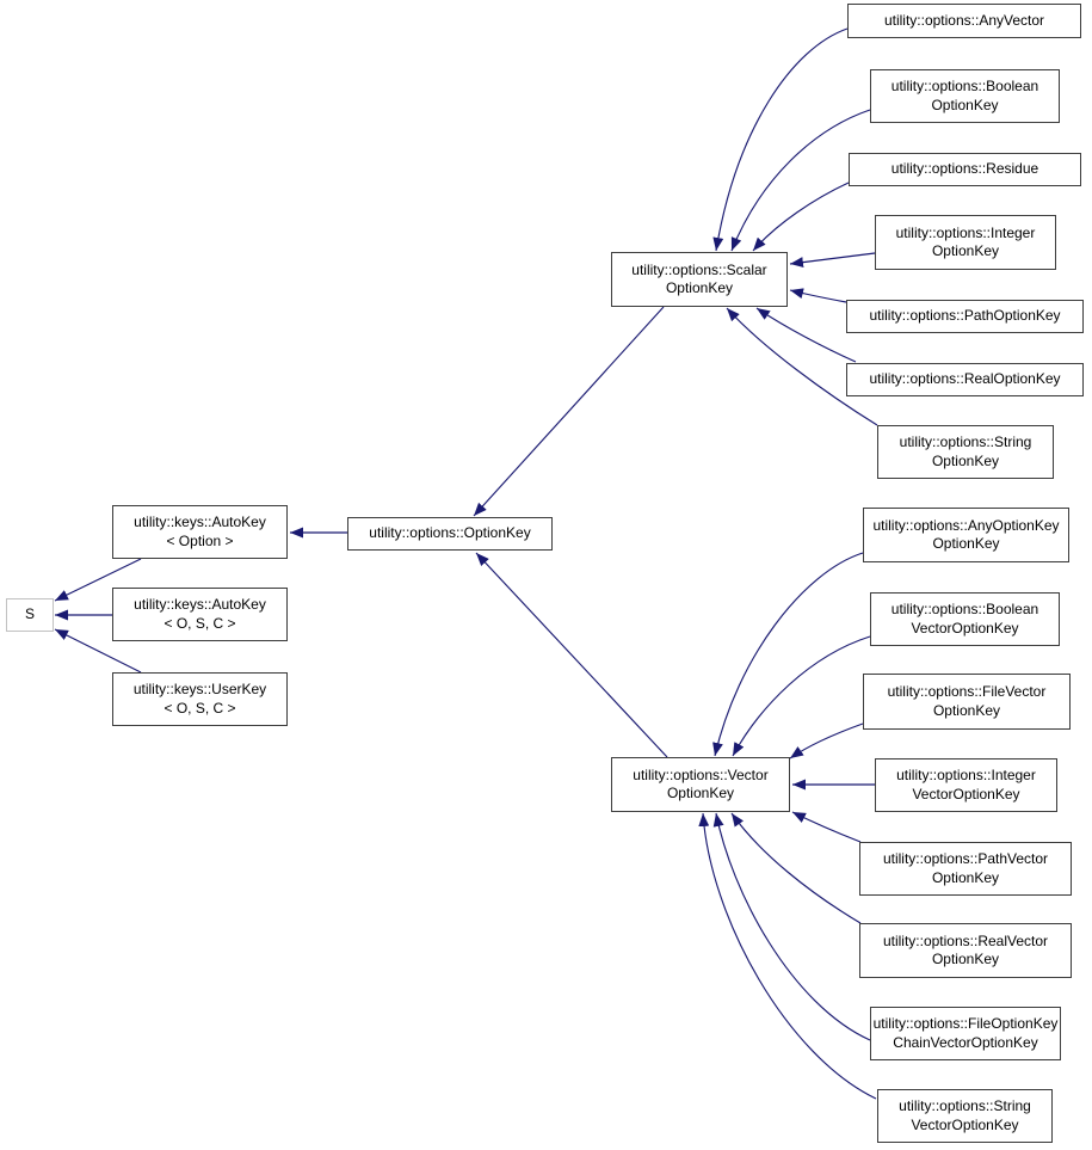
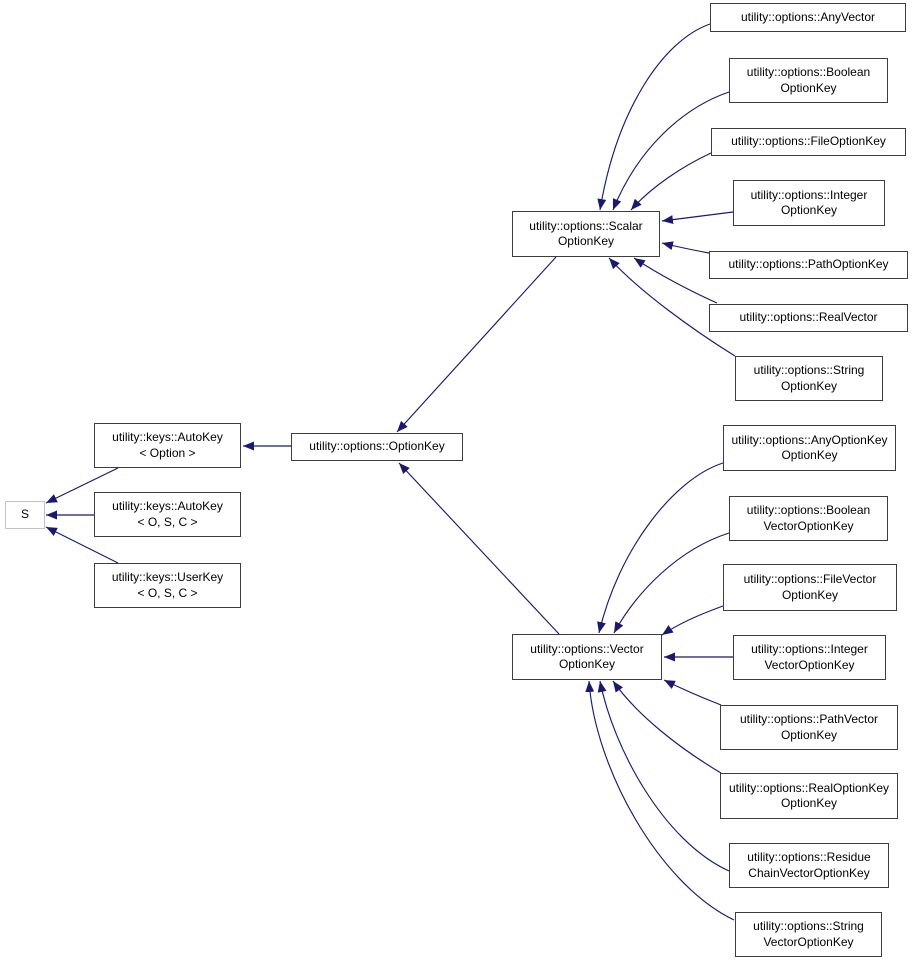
  S
  utility::keys::AutoKey
  < Option >
  utility::keys::AutoKey
  < O, S, C >
  utility::keys::UserKey
  < O, S, C >
  utility::options::OptionKey
  utility::options::Scalar
  OptionKey
  utility::options::Vector
  OptionKey
  utility::options::AnyVector
  utility::options::Boolean
  OptionKey
- utility::options::Residue
+ utility::options::FileOptionKey
  utility::options::Integer
  OptionKey
  utility::options::PathOptionKey
- utility::options::RealOptionKey
+ utility::options::RealVector
  utility::options::String
  OptionKey
  utility::options::AnyOptionKey
  OptionKey
  utility::options::Boolean
  VectorOptionKey
  utility::options::FileVector
  OptionKey
  utility::options::Integer
  VectorOptionKey
  utility::options::PathVector
  OptionKey
- utility::options::RealVector
+ utility::options::RealOptionKey
  OptionKey
- utility::options::FileOptionKey
+ utility::options::Residue
  ChainVectorOptionKey
  utility::options::String
  VectorOptionKey
